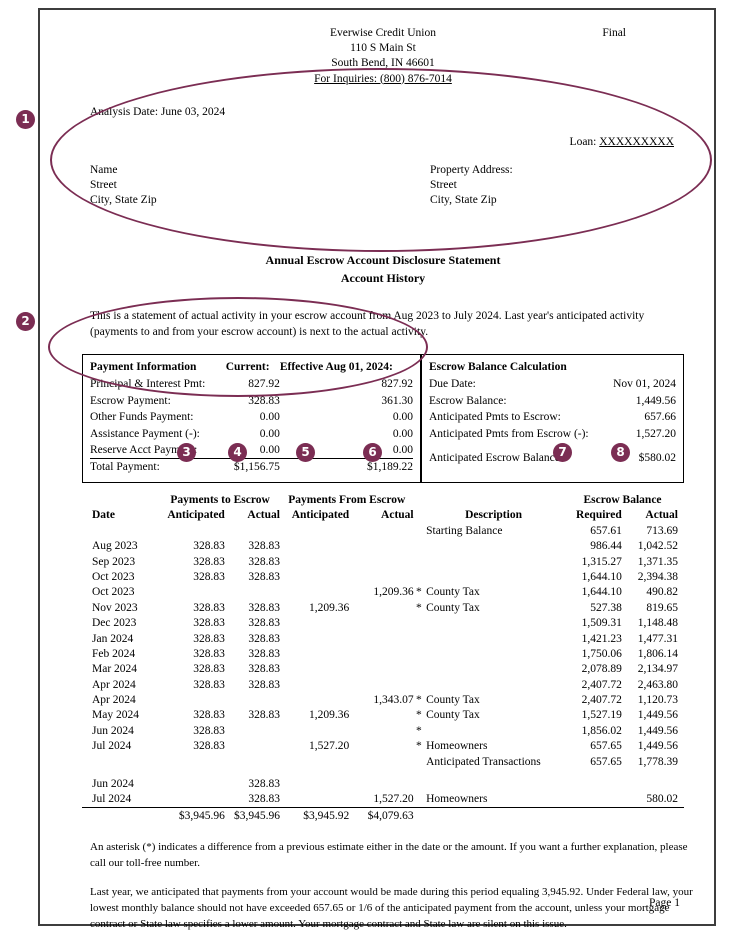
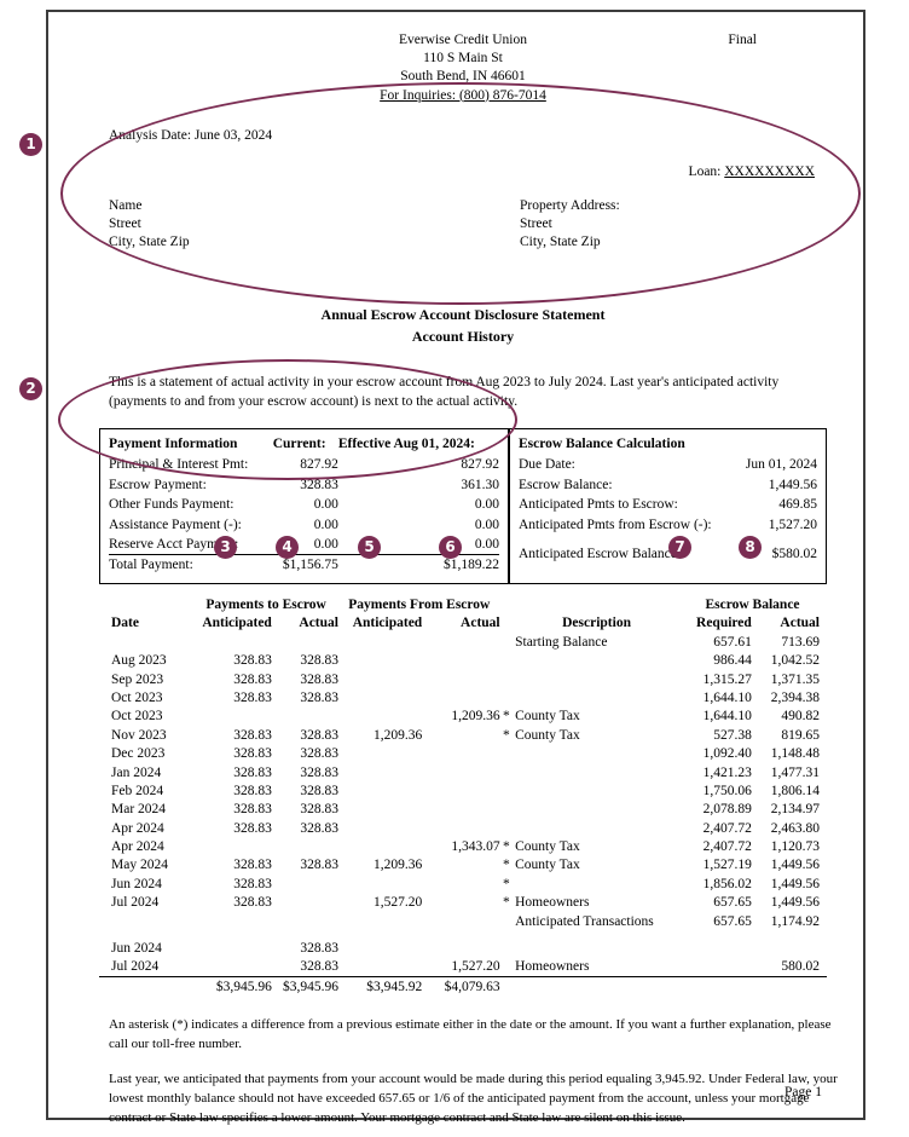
  Final
  Everwise Credit Union
  110 S Main St
  South Bend, IN 46601
  For Inquiries: (800) 876-7014
  Analysis Date: June 03, 2024
  Loan: XXXXXXXXX
  Name
  Street
  City, State Zip
  Property Address:
  Street
  City, State Zip
  Annual Escrow Account Disclosure Statement
  Account History
  This is a statement of actual activity in your escrow account from Aug 2023 to July 2024. Last year's anticipated activity (payments to and from your escrow account) is next to the actual activity.
  Payment Information	Current:	Effective Aug 01, 2024:
  Principal & Interest Pmt:	827.92	827.92
  Escrow Payment:	328.83	361.30
  Other Funds Payment:	0.00	0.00
  Assistance Payment (-):	0.00	0.00
  Reserve Acct Paym	0.00	0.00
  Total Payment:	$1,156.75	$1,189.22
  Escrow Balance Calculation
- Due Date:	Nov 01, 2024
+ Due Date:	Jun 01, 2024
  Escrow Balance:	1,449.56
- Anticipated Pmts to Escrow:	657.66
+ Anticipated Pmts to Escrow:	469.85
  Anticipated Pmts from Escrow (-):	1,527.20
  Anticipated Escrow Balanc	$580.02
  	Payments to Escrow	Payments From Escrow			Escrow Balance
  Date	Anticipated	Actual	Anticipated	Actual		Description	Required	Actual
  						Starting Balance	657.61	713.69
  Aug 2023	328.83	328.83					986.44	1,042.52
  Sep 2023	328.83	328.83					1,315.27	1,371.35
  Oct 2023	328.83	328.83					1,644.10	2,394.38
  Oct 2023				1,209.36	*	County Tax	1,644.10	490.82
  Nov 2023	328.83	328.83	1,209.36		*	County Tax	527.38	819.65
- Dec 2023	328.83	328.83					1,509.31	1,148.48
+ Dec 2023	328.83	328.83					1,092.40	1,148.48
  Jan 2024	328.83	328.83					1,421.23	1,477.31
  Feb 2024	328.83	328.83					1,750.06	1,806.14
  Mar 2024	328.83	328.83					2,078.89	2,134.97
  Apr 2024	328.83	328.83					2,407.72	2,463.80
  Apr 2024				1,343.07	*	County Tax	2,407.72	1,120.73
  May 2024	328.83	328.83	1,209.36		*	County Tax	1,527.19	1,449.56
  Jun 2024	328.83				*		1,856.02	1,449.56
  Jul 2024	328.83		1,527.20		*	Homeowners	657.65	1,449.56
- 						Anticipated Transactions	657.65	1,778.39
+ 						Anticipated Transactions	657.65	1,174.92
  Jun 2024		328.83
  Jul 2024		328.83		1,527.20		Homeowners		580.02
  	$3,945.96	$3,945.96	$3,945.92	$4,079.63
  An asterisk (*) indicates a difference from a previous estimate either in the date or the amount. If you want a further explanation, please call our toll-free number.
  Last year, we anticipated that payments from your account would be made during this period equaling 3,945.92. Under Federal law, your lowest monthly balance should not have exceeded 657.65 or 1/6 of the anticipated payment from the account, unless your mortgage contract or State law specifies a lower amount. Your mortgage contract and State law are silent on this issue.
  Page 1
  1
  2
  3
  4
  5
  6
  7
  8
